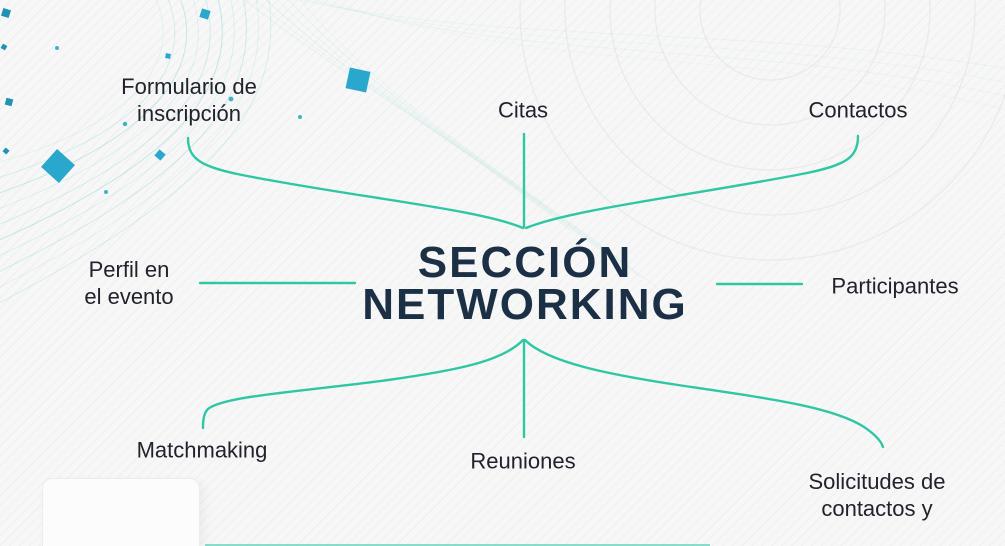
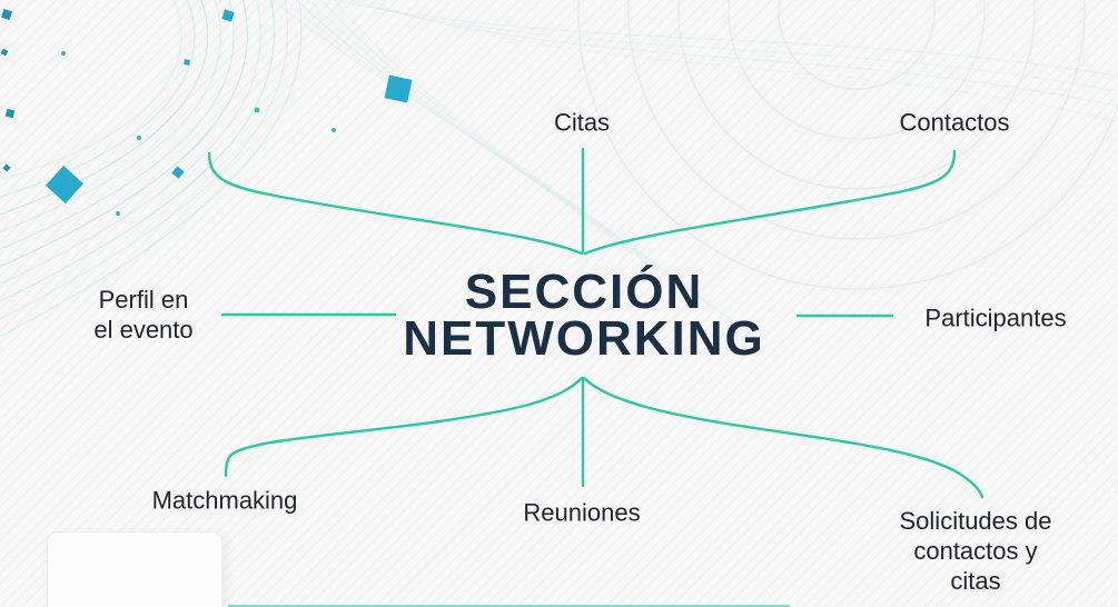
  SECCIÓN
  NETWORKING
- Formulario de
- inscripción
  Citas
  Contactos
  Perfil en
  el evento
  Participantes
  Matchmaking
  Reuniones
  Solicitudes de
  contactos y
+ citas
